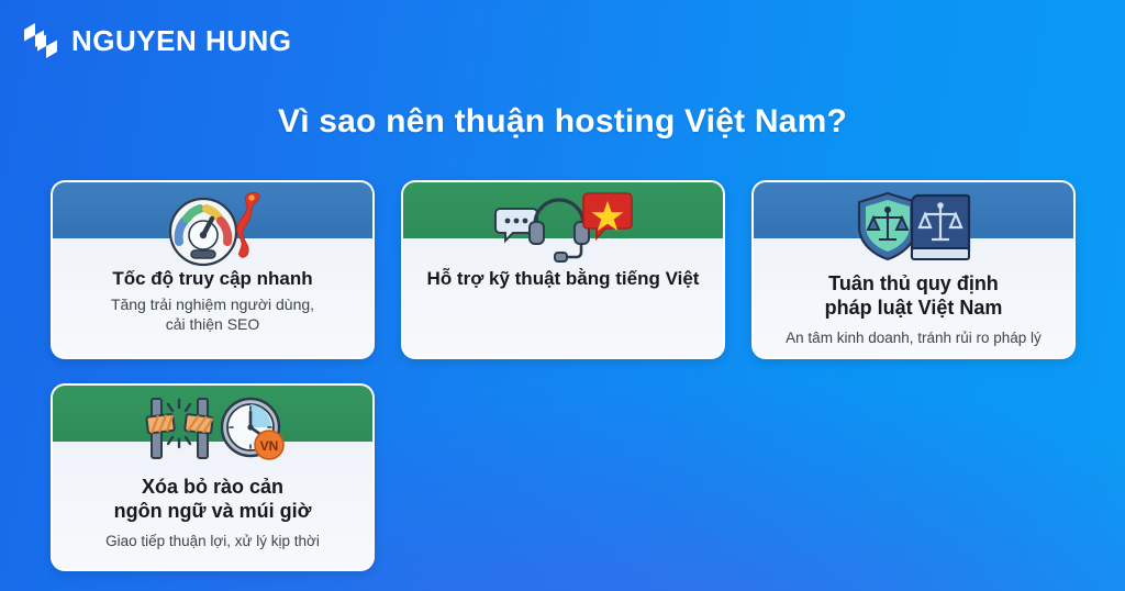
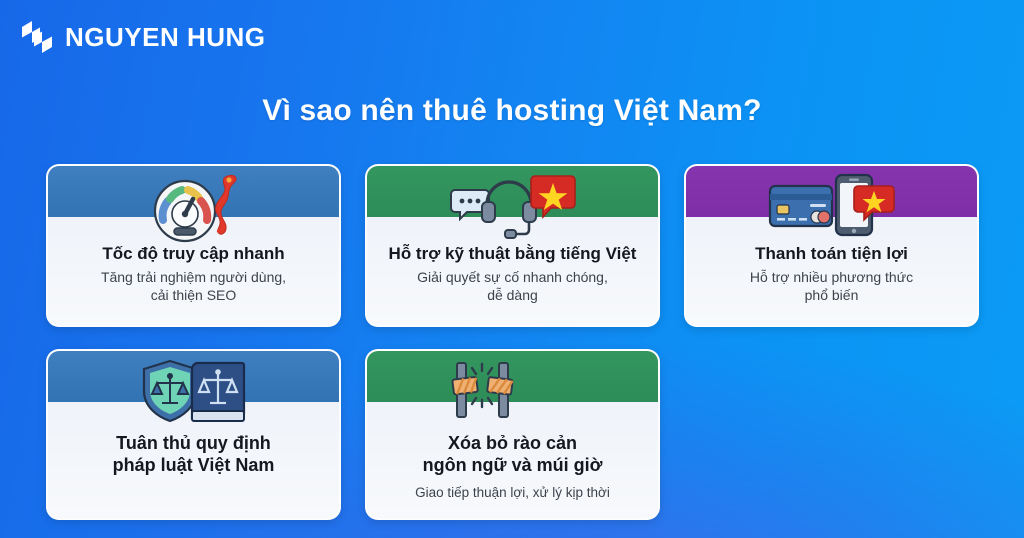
  NGUYEN HUNG
- Vì sao nên thuận hosting Việt Nam?
+ Vì sao nên thuê hosting Việt Nam?
  Tốc độ truy cập nhanh
  Tăng trải nghiệm người dùng,
  cải thiện SEO
  Hỗ trợ kỹ thuật bằng tiếng Việt
+ Giải quyết sự cố nhanh chóng,
+ dễ dàng
+ Thanh toán tiện lợi
+ Hỗ trợ nhiều phương thức
+ phổ biến
  Tuân thủ quy định
  pháp luật Việt Nam
- An tâm kinh doanh, tránh rủi ro pháp lý
- VN
  Xóa bỏ rào cản
  ngôn ngữ và múi giờ
  Giao tiếp thuận lợi, xử lý kịp thời
